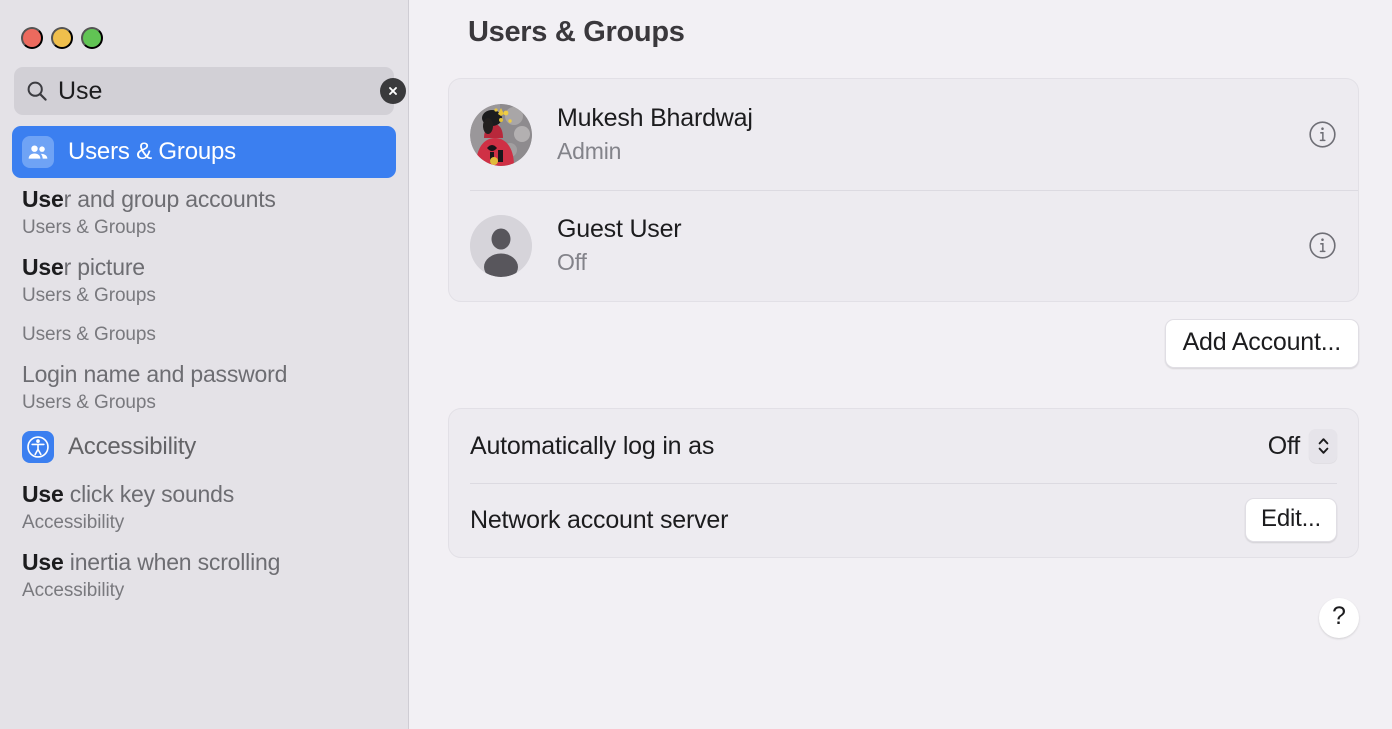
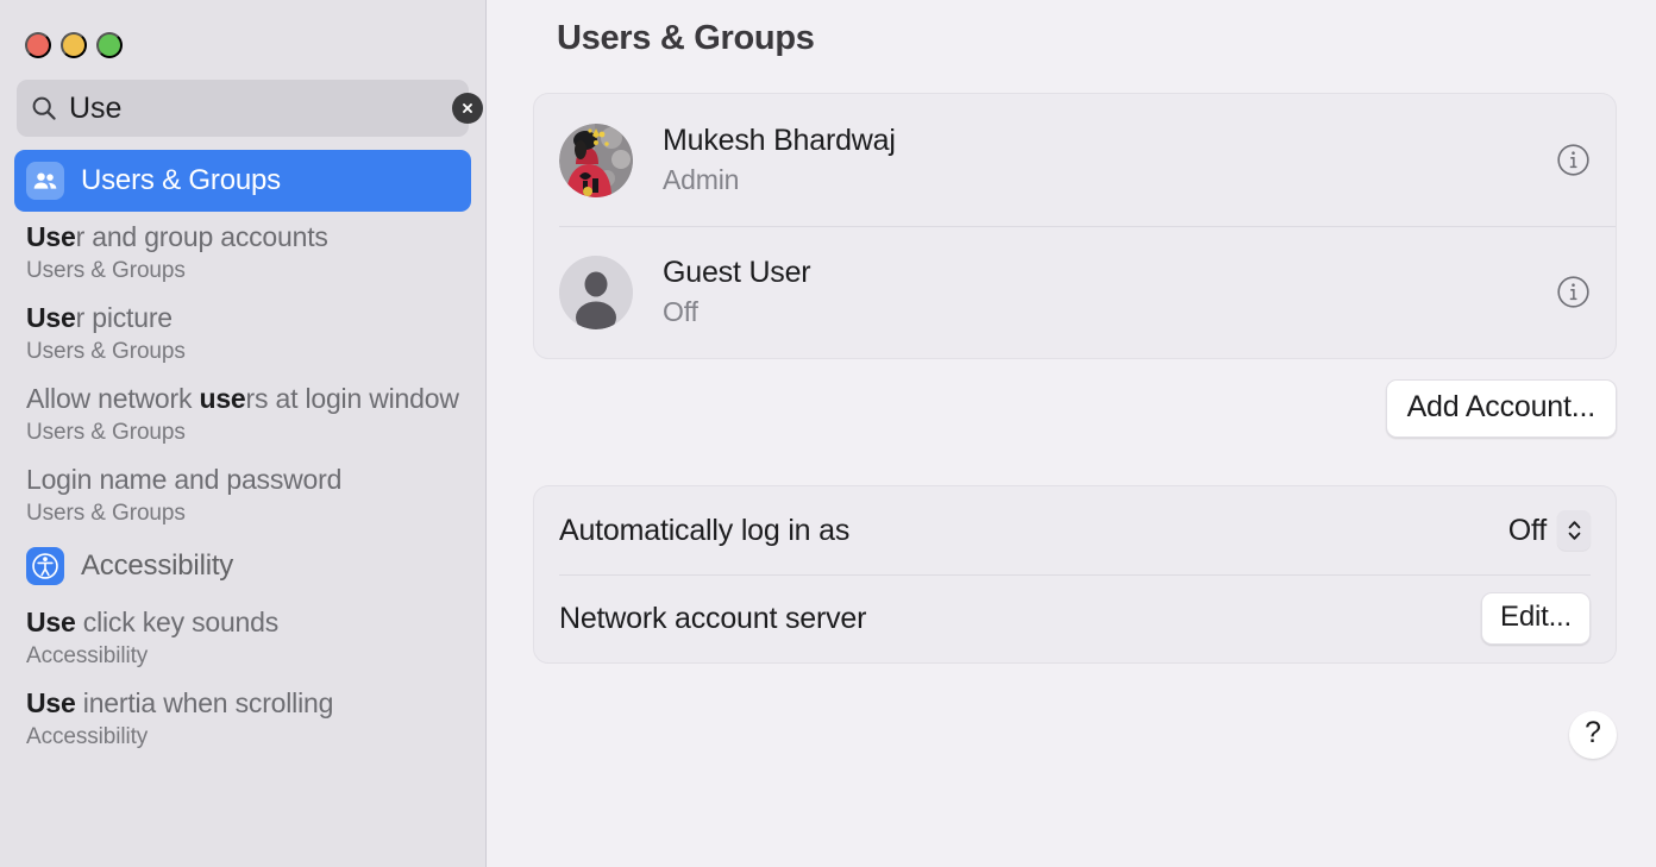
  Use
  Users & Groups
  User and group accounts
  Users & Groups
  User picture
  Users & Groups
+ Allow network users at login window
  Users & Groups
  Login name and password
  Users & Groups
  Accessibility
  Use click key sounds
  Accessibility
  Use inertia when scrolling
  Accessibility
  Users & Groups
  Mukesh Bhardwaj
  Admin
  Guest User
  Off
  Add Account...
  Automatically log in as
  Off
  Network account server
  Edit...
  ?
